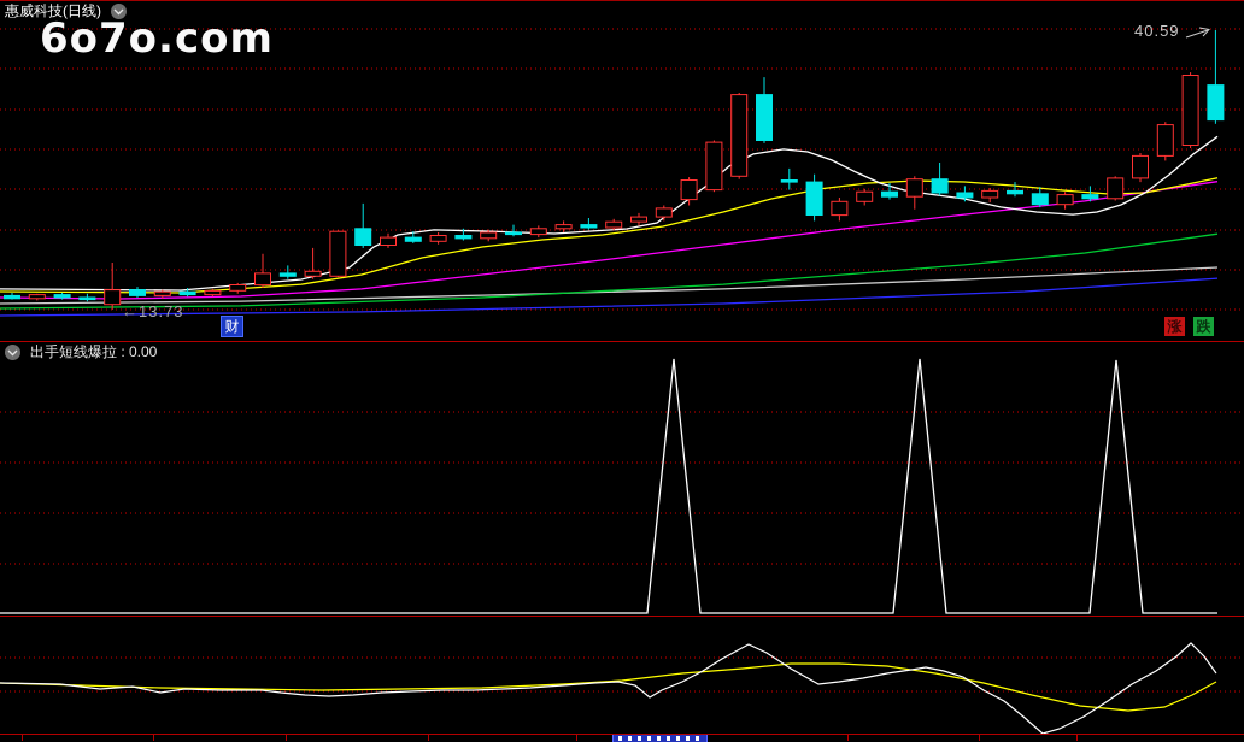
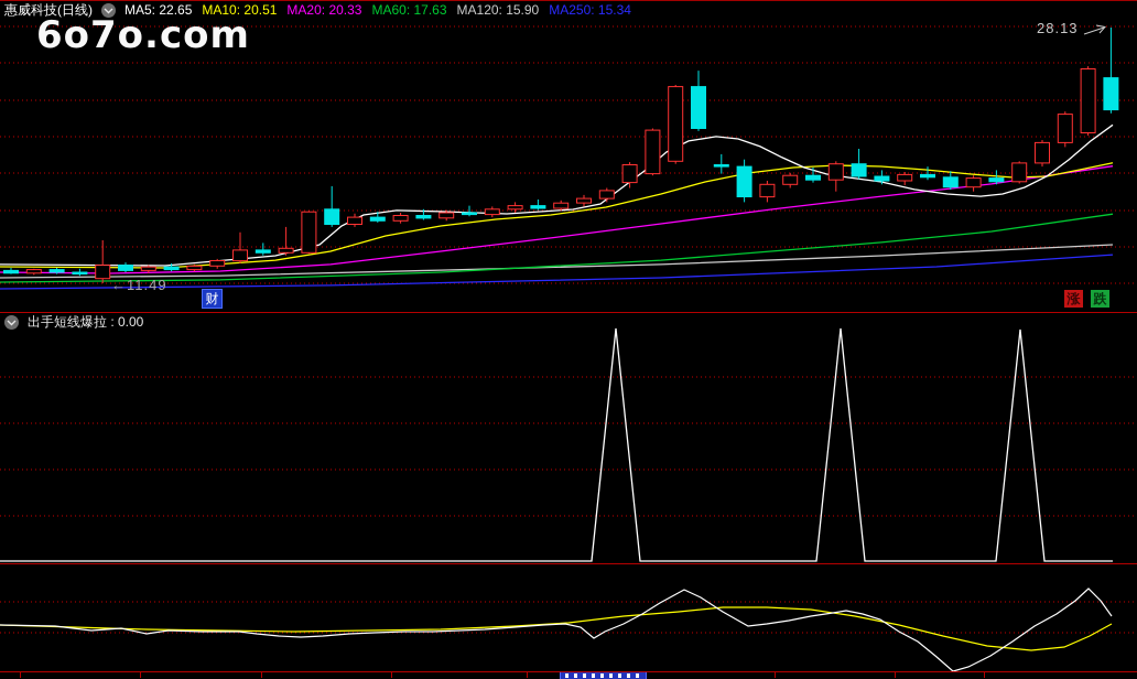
  惠威科技(日线)
+ MA5: 22.65
+ MA10: 20.51
+ MA20: 20.33
+ MA60: 17.63
+ MA120: 15.90
+ MA250: 15.34
  6o7o.com
- ←13.73
+ ←11.49
- 40.59
+ 28.13
  财
  涨
  跌
  出手短线爆拉 : 0.00
